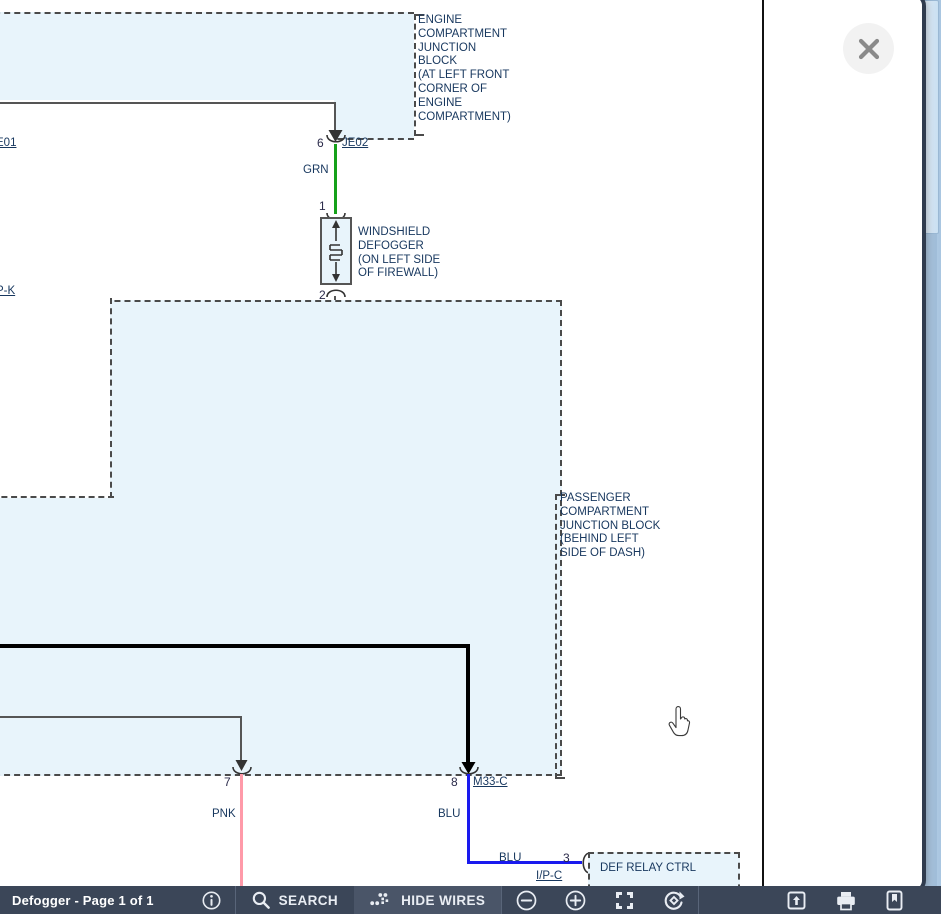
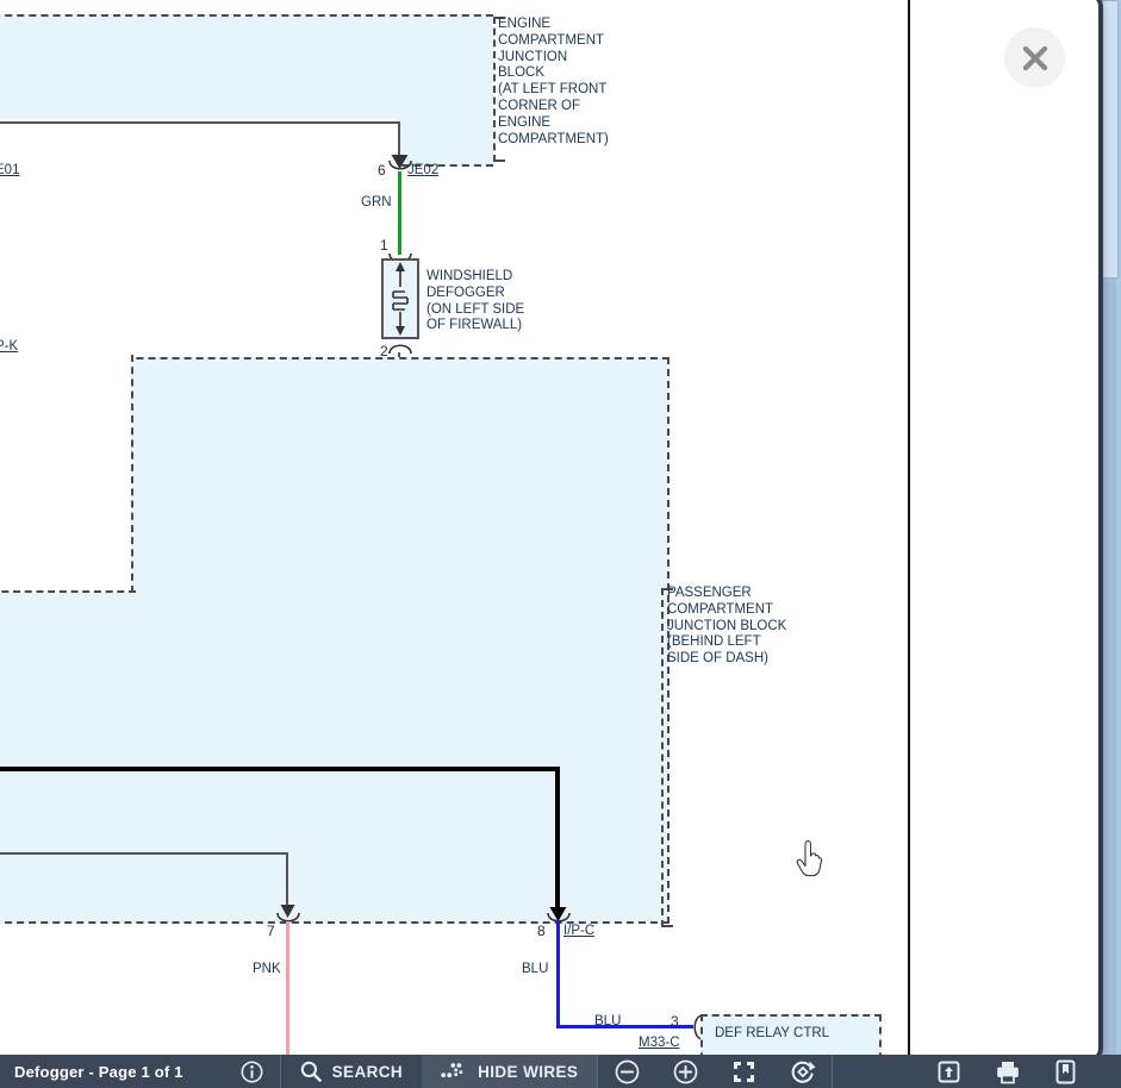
  ENGINE
  COMPARTMENT
  JUNCTION
  BLOCK
  (AT LEFT FRONT
  CORNER OF
  ENGINE
  COMPARTMENT)
  6
  JE02
  GRN
  1
  WINDSHIELD
  DEFOGGER
  (ON LEFT SIDE
  OF FIREWALL)
  2
  PASSENGER
  COMPARTMENT
  JUNCTION BLOCK
  (BEHIND LEFT
  SIDE OF DASH)
  7
  PNK
  8
- M33-C
+ I/P-C
  BLU
  BLU
  3
- I/P-C
+ M33-C
  DEF RELAY CTRL
  Defogger - Page 1 of 1
  SEARCH
  HIDE WIRES
